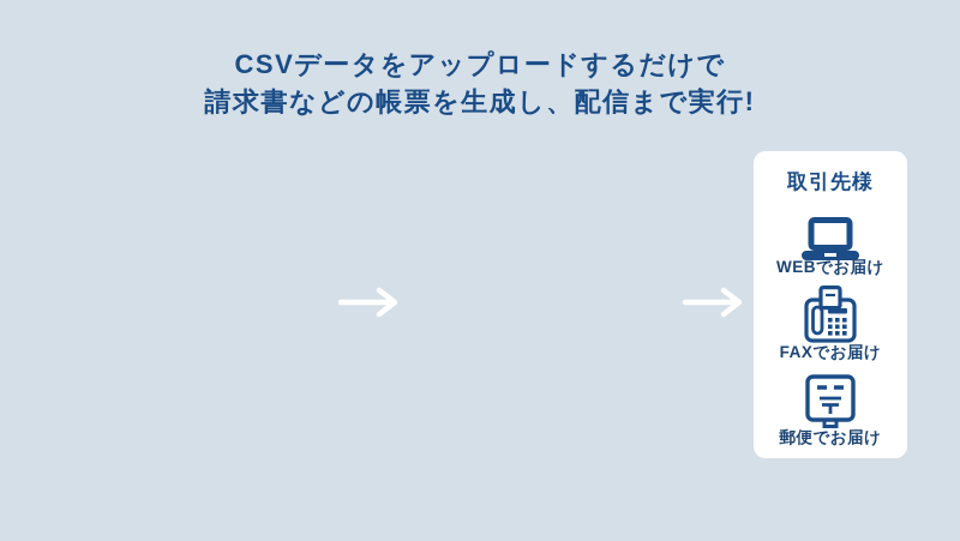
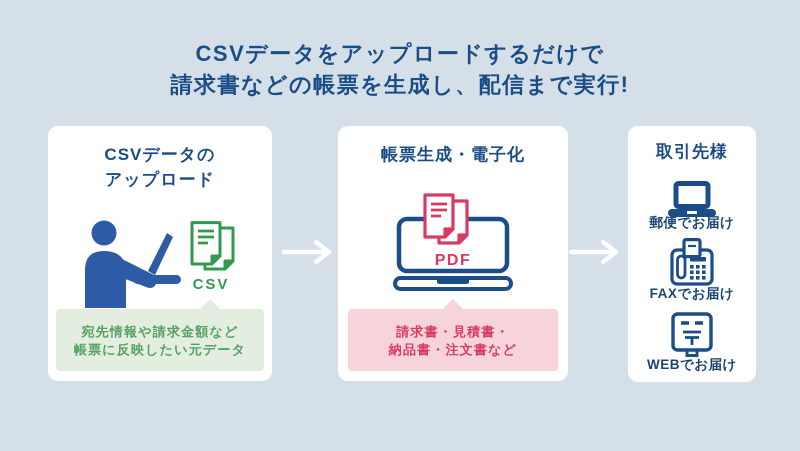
  CSVデータをアップロードするだけで
  請求書などの帳票を生成し、配信まで実行!
+ CSVデータの
+ アップロード
+ CSV
+ 宛先情報や請求金額など
+ 帳票に反映したい元データ
+ 帳票生成・電子化
+ PDF
+ 請求書・見積書・
+ 納品書・注文書など
  取引先様
- WEBでお届け
+ 郵便でお届け
  FAXでお届け
- 郵便でお届け
+ WEBでお届け
